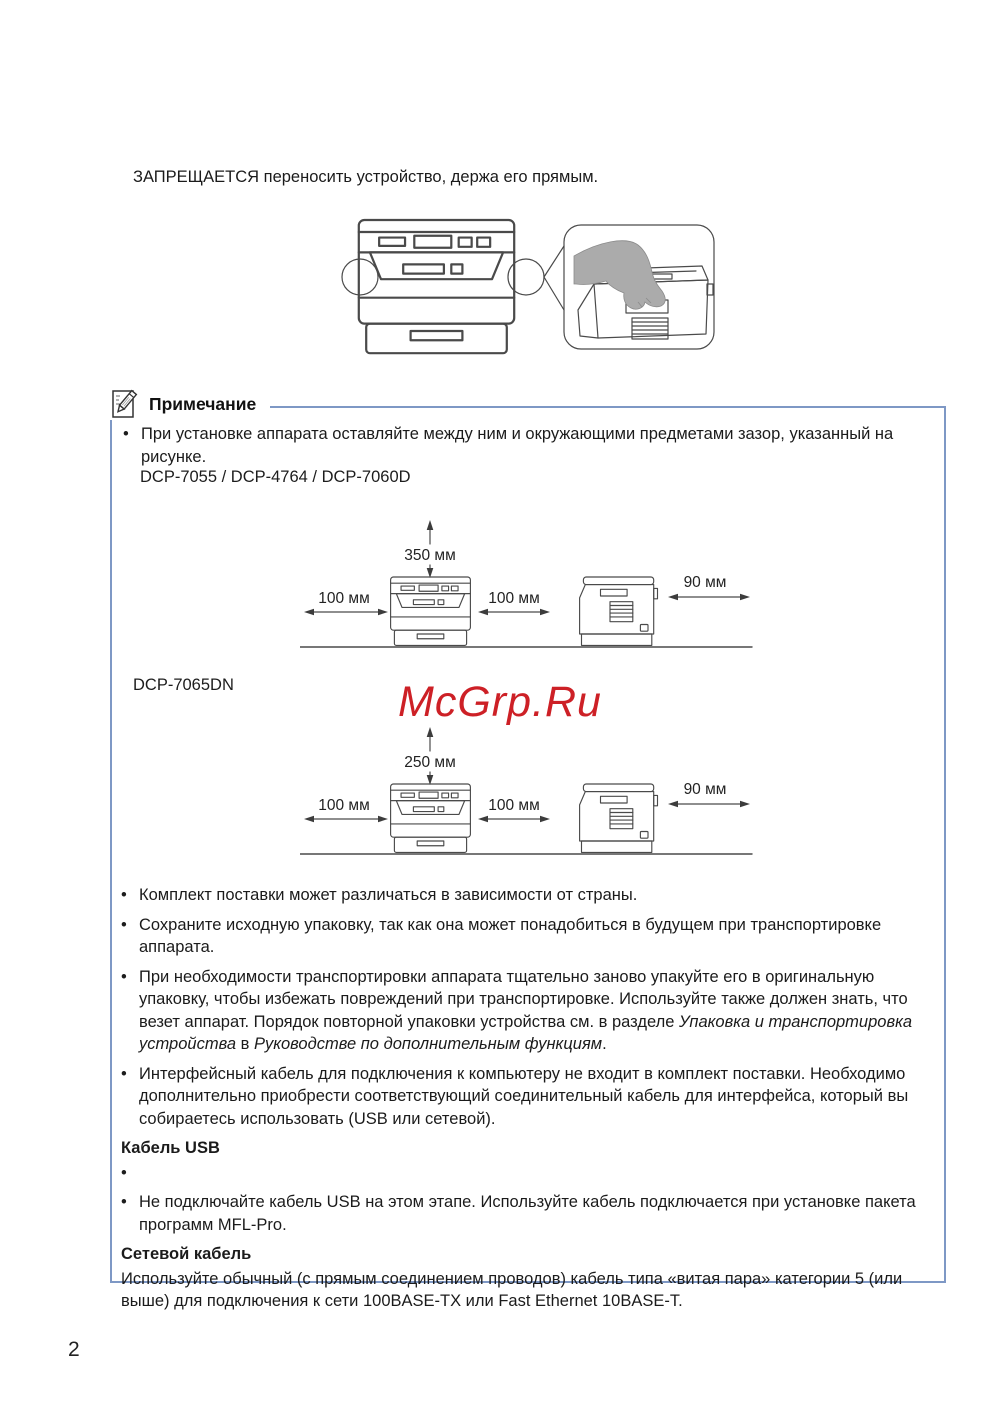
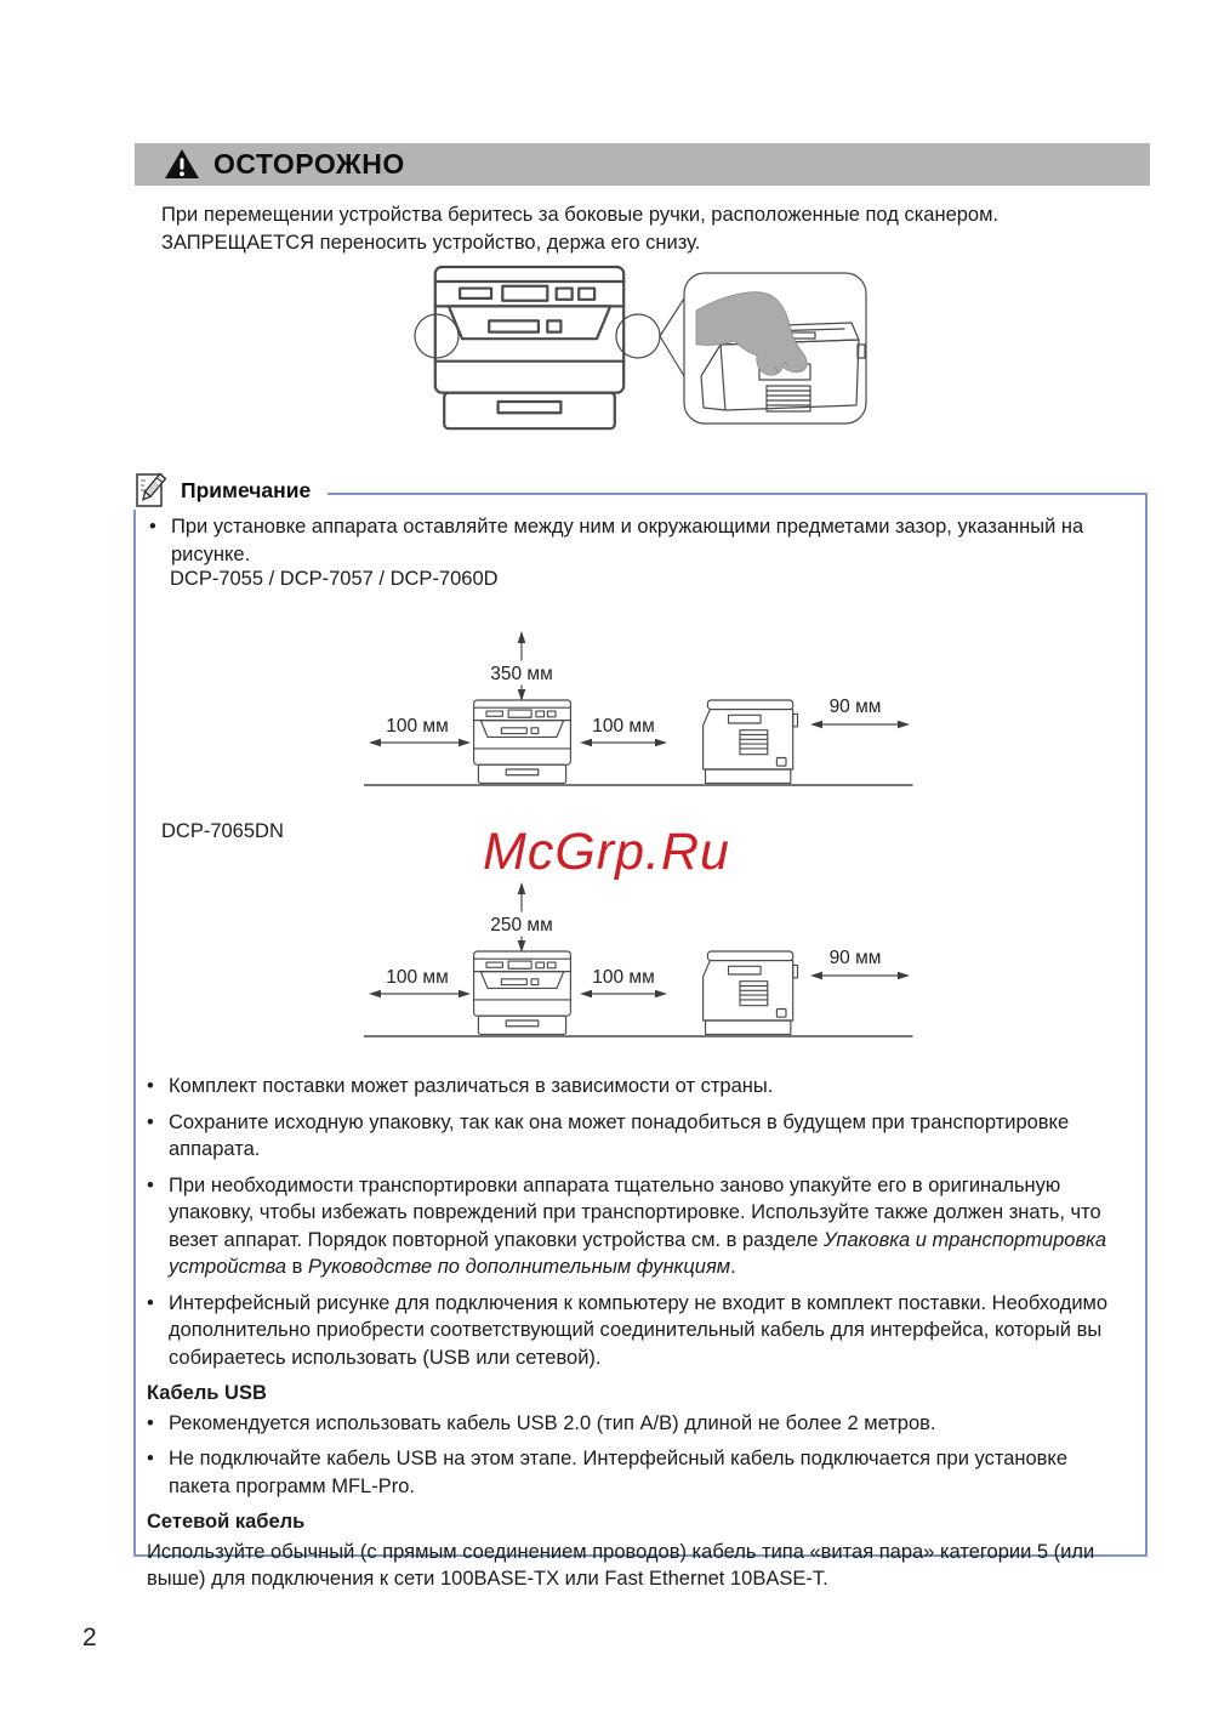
+ ОСТОРОЖНО
+ При перемещении устройства беритесь за боковые ручки, расположенные под сканером.
- ЗАПРЕЩАЕТСЯ переносить устройство, держа его прямым.
+ ЗАПРЕЩАЕТСЯ переносить устройство, держа его снизу.
  Примечание
  •
  При установке аппарата оставляйте между ним и окружающими предметами зазор, указанный на рисунке.
- DCP-7055 / DCP-4764 / DCP-7060D
+ DCP-7055 / DCP-7057 / DCP-7060D
  350 мм
  100 мм
  100 мм
  90 мм
  DCP-7065DN
  McGrp.Ru
  250 мм
  100 мм
  100 мм
  90 мм
  •
  Комплект поставки может различаться в зависимости от страны.
  •
  Сохраните исходную упаковку, так как она может понадобиться в будущем при транспортировке аппарата.
  •
  При необходимости транспортировки аппарата тщательно заново упакуйте его в оригинальную упаковку, чтобы избежать повреждений при транспортировке. Используйте также должен знать, что везет аппарат. Порядок повторной упаковки устройства см. в разделе Упаковка и транспортировка устройства в Руководстве по дополнительным функциям.
  •
- Интерфейсный кабель для подключения к компьютеру не входит в комплект поставки. Необходимо дополнительно приобрести соответствующий соединительный кабель для интерфейса, который вы собираетесь использовать (USB или сетевой).
+ Интерфейсный рисунке для подключения к компьютеру не входит в комплект поставки. Необходимо дополнительно приобрести соответствующий соединительный кабель для интерфейса, который вы собираетесь использовать (USB или сетевой).
  Кабель USB
  •
+ Рекомендуется использовать кабель USB 2.0 (тип A/B) длиной не более 2 метров.
  •
- Не подключайте кабель USB на этом этапе. Используйте кабель подключается при установке пакета программ MFL-Pro.
+ Не подключайте кабель USB на этом этапе. Интерфейсный кабель подключается при установке пакета программ MFL-Pro.
  Сетевой кабель
  Используйте обычный (с прямым соединением проводов) кабель типа «витая пара» категории 5 (или выше) для подключения к сети 100BASE-TX или Fast Ethernet 10BASE-T.
  2
